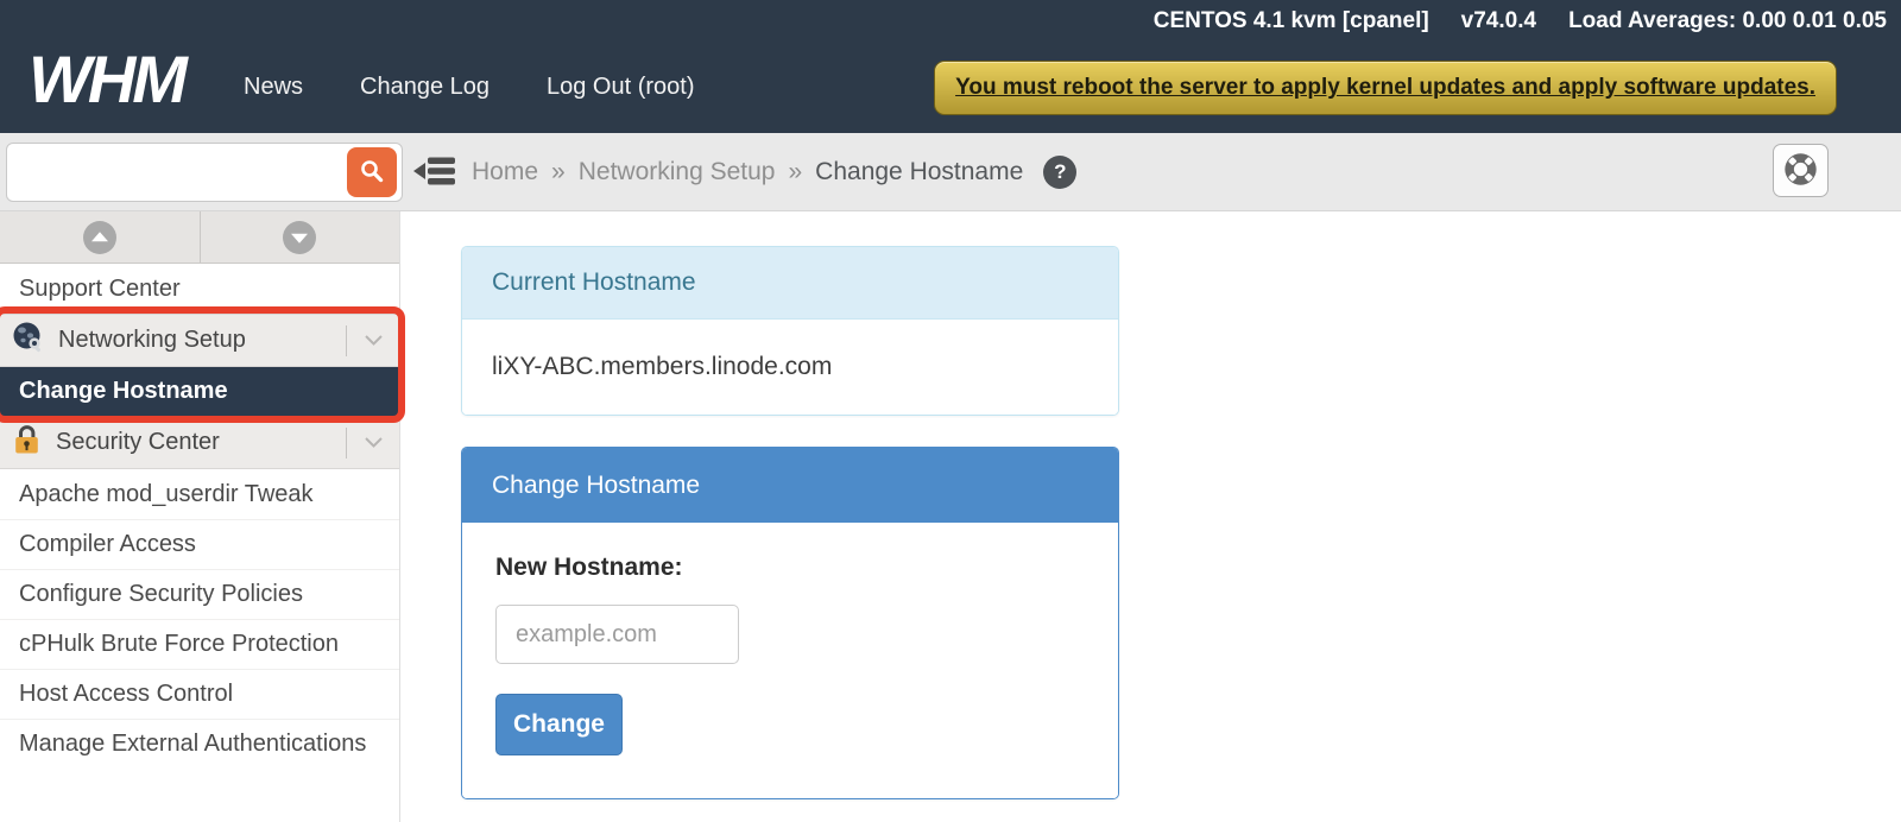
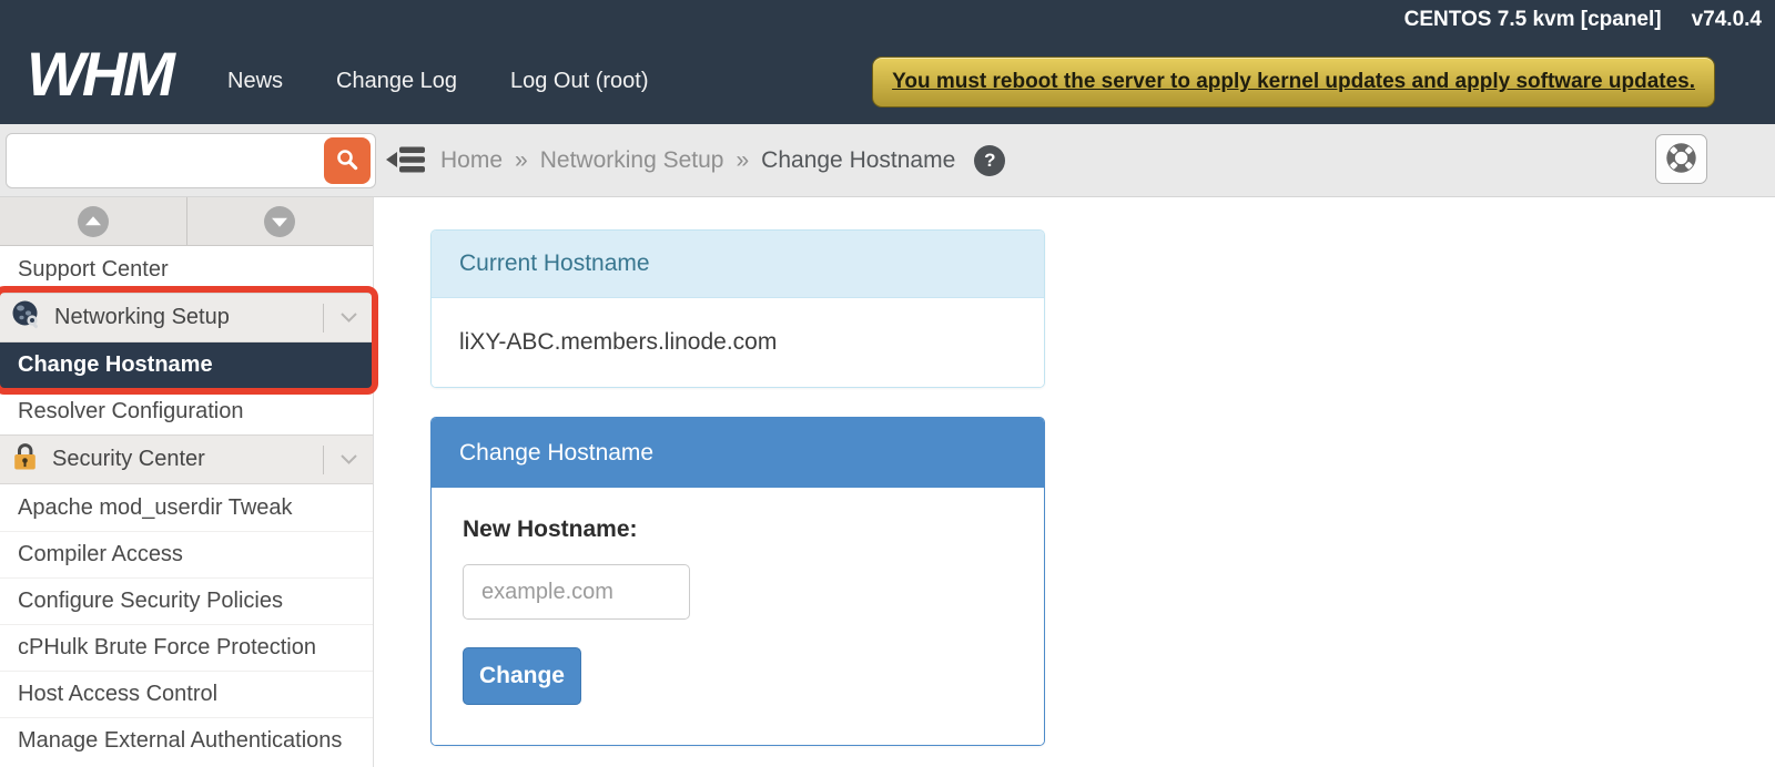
  WHM
  News
  Change Log
  Log Out (root)
- CENTOS 4.1 kvm [cpanel]
+ CENTOS 7.5 kvm [cpanel]
  v74.0.4
- Load Averages: 0.00 0.01 0.05
  You must reboot the server to apply kernel updates and apply software updates.
  Home
  »
  Networking Setup
  »
  Change Hostname
  ?
  Support Center
  Networking Setup
  Change Hostname
+ Resolver Configuration
  Security Center
  Apache mod_userdir Tweak
  Compiler Access
  Configure Security Policies
  cPHulk Brute Force Protection
  Host Access Control
  Manage External Authentications
  Current Hostname
  liXY-ABC.members.linode.com
  Change Hostname
  New Hostname:
  example.com
  Change
